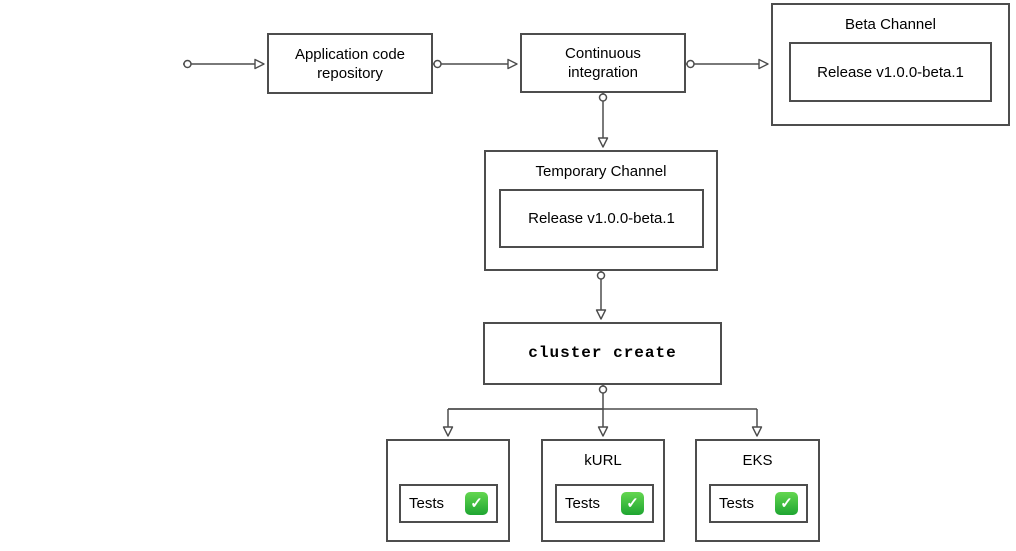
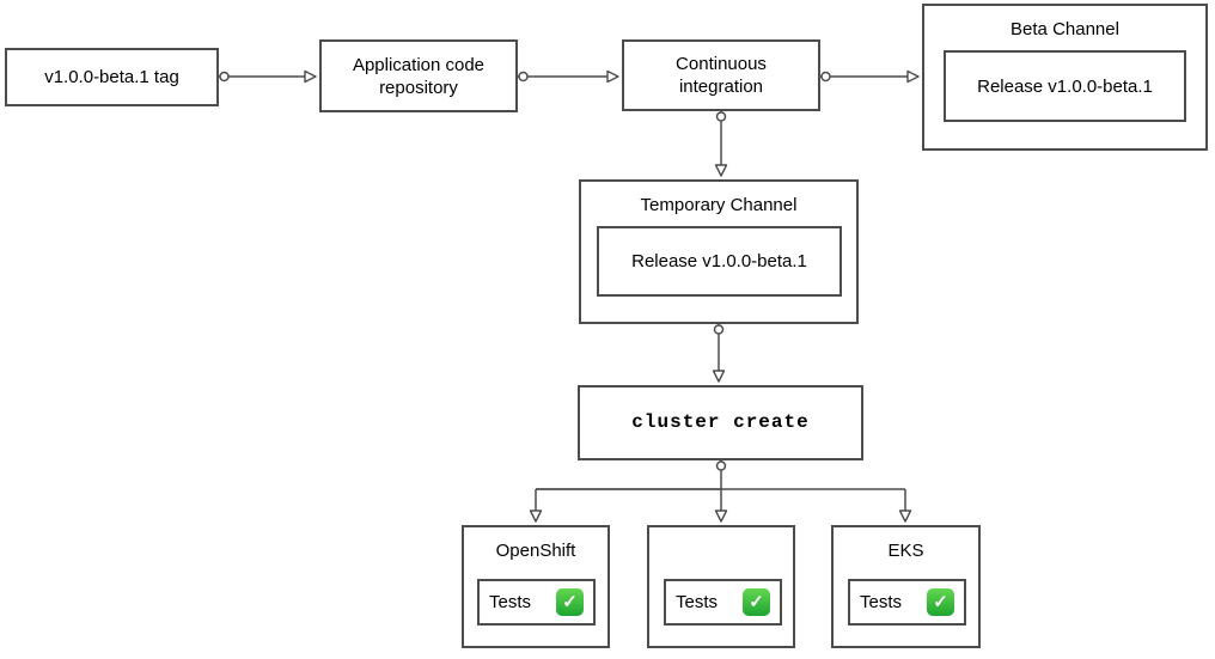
+ v1.0.0-beta.1 tag
  Application code repository
  Continuous integration
  Beta Channel
  Release v1.0.0-beta.1
  Temporary Channel
  Release v1.0.0-beta.1
  cluster create
+ OpenShift
  Tests
  ✓
- kURL
  Tests
  ✓
  EKS
  Tests
  ✓
